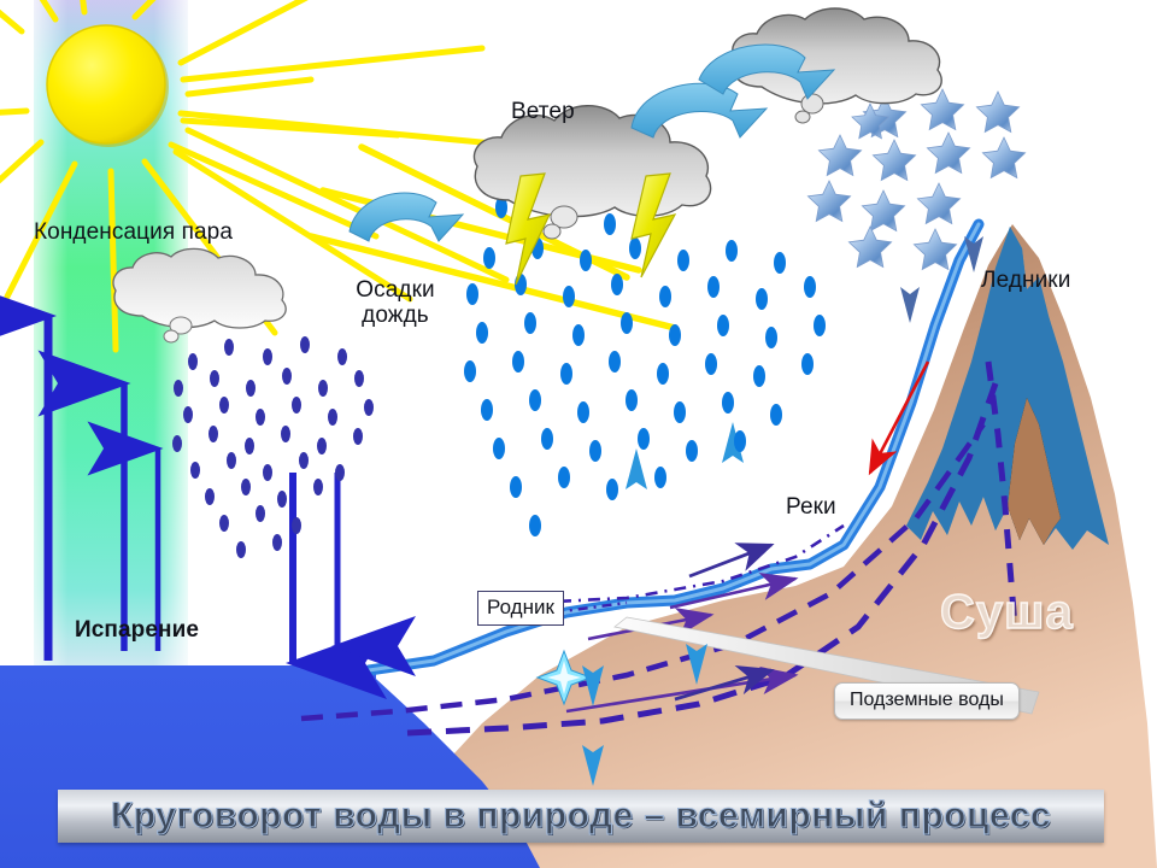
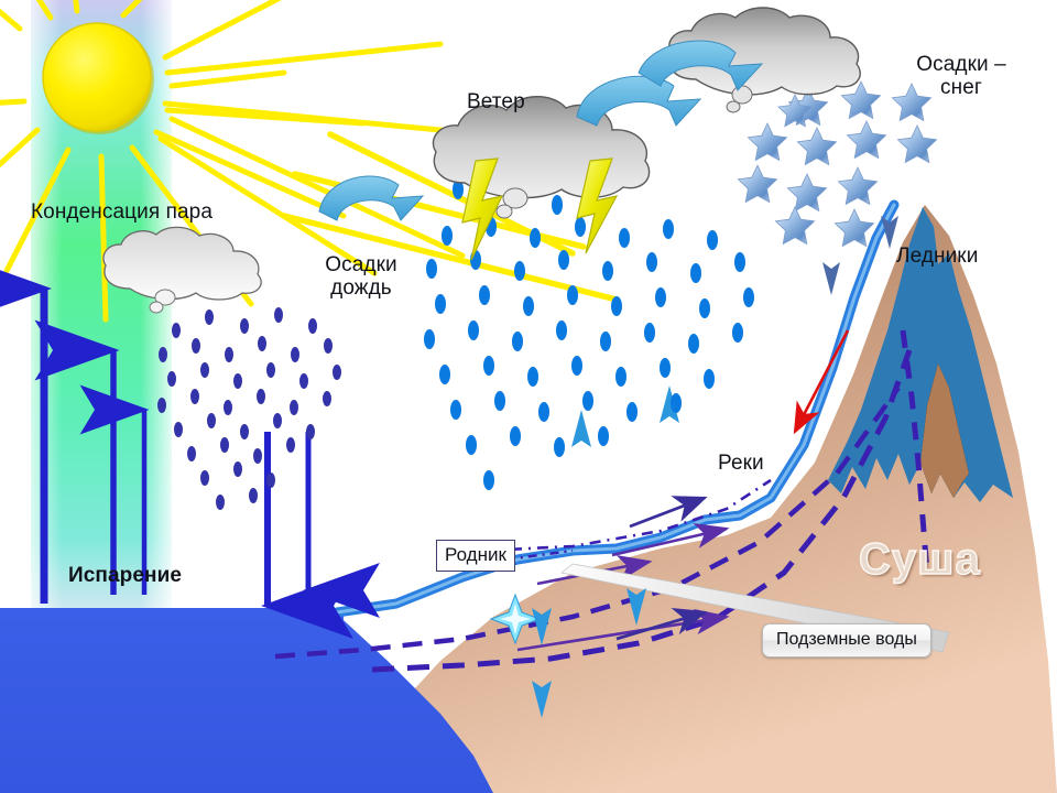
  Конденсация пара
  Испарение
  Осадки
  дождь
  Ветер
+ Осадки –
+ снег
  Ледники
  Реки
  Родник
  Подземные воды
  Суша
- Круговорот воды в природе – всемирный процесс
